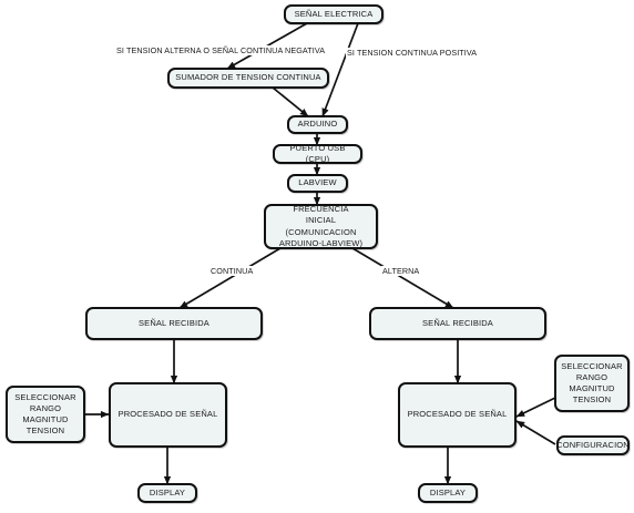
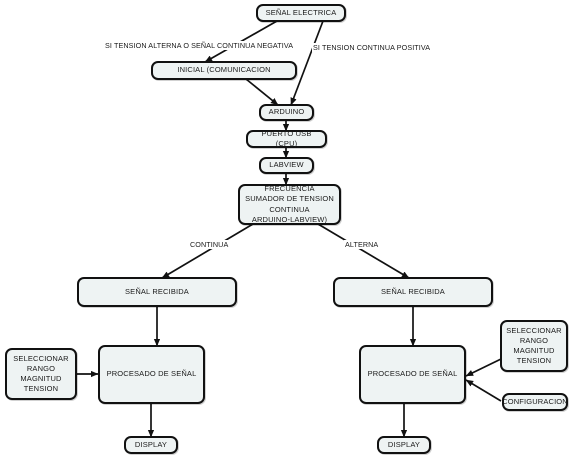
  SEÑAL ELECTRICA
- SUMADOR DE TENSION CONTINUA
+ INICIAL (COMUNICACION
  ARDUINO
  PUERTO USB (CPU)
  LABVIEW
  FRECUENCIA
- INICIAL (COMUNICACION
+ SUMADOR DE TENSION CONTINUA
  ARDUINO-LABVIEW)
  SEÑAL RECIBIDA
  SEÑAL RECIBIDA
  SELECCIONAR
  RANGO
  MAGNITUD
  TENSION
  SELECCIONAR
  RANGO
  MAGNITUD
  TENSION
  CONFIGURACION
  PROCESADO DE SEÑAL
  PROCESADO DE SEÑAL
  DISPLAY
  DISPLAY
  SI TENSION ALTERNA O SEÑAL CONTINUA NEGATIVA
  SI TENSION CONTINUA POSITIVA
  CONTINUA
  ALTERNA
